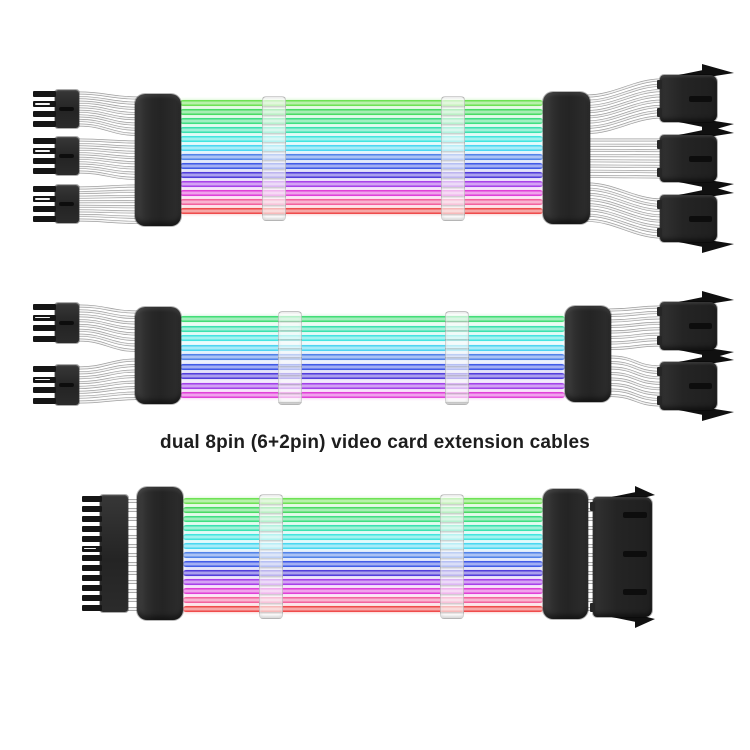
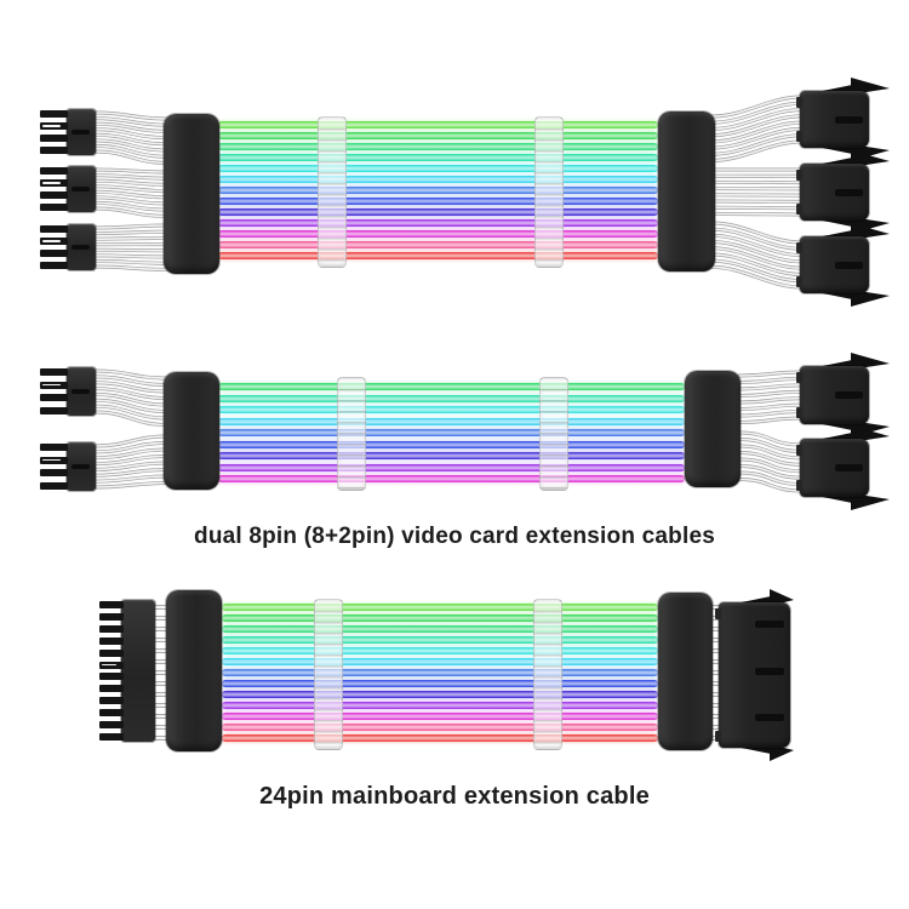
- dual 8pin (6+2pin) video card extension cables
+ dual 8pin (8+2pin) video card extension cables
+ 24pin mainboard extension cable
